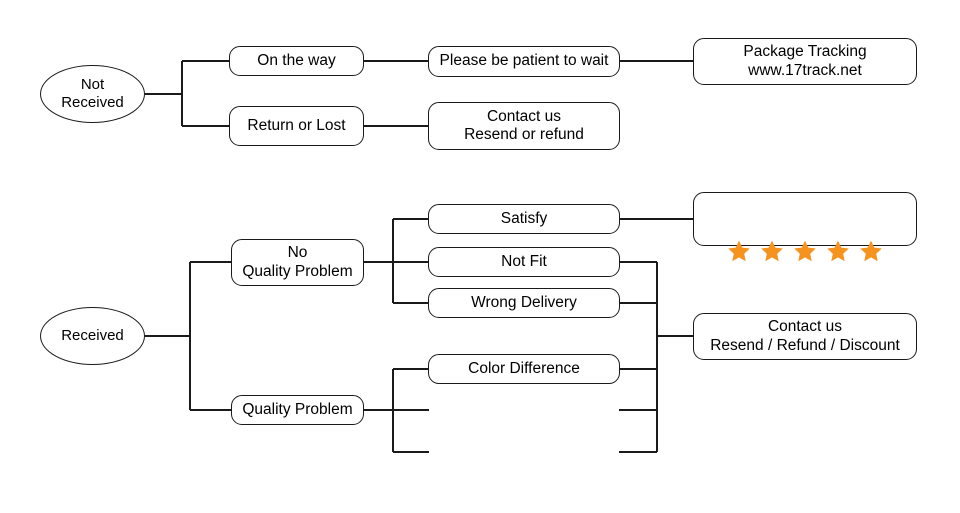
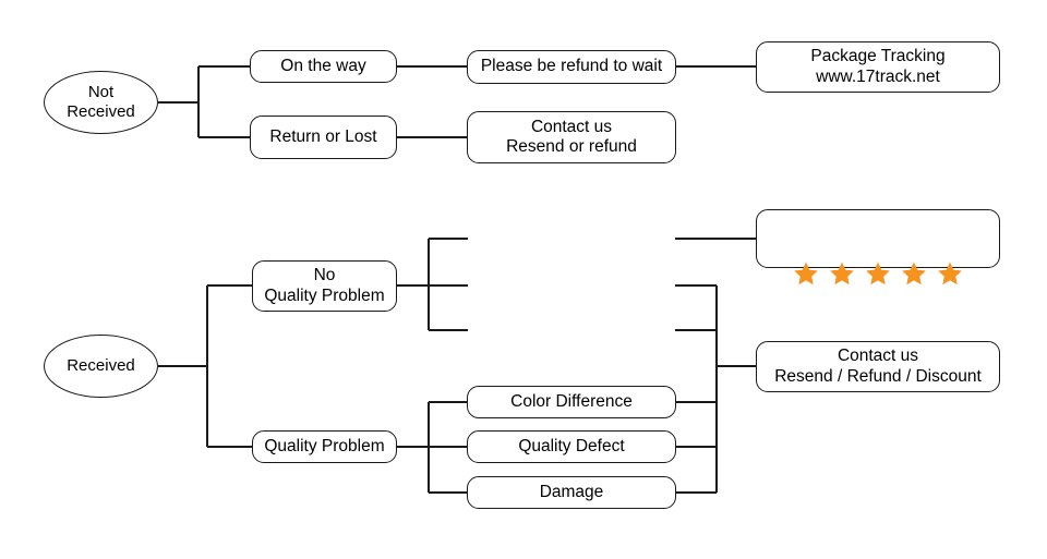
  Not
  Received
  On the way
  Return or Lost
- Please be patient to wait
+ Please be refund to wait
  Package Tracking
  www.17track.net
  Contact us
  Resend or refund
  Received
  No
  Quality Problem
  Quality Problem
- Satisfy
- Not Fit
- Wrong Delivery
  Color Difference
+ Quality Defect
+ Damage
  Contact us
  Resend / Refund / Discount
